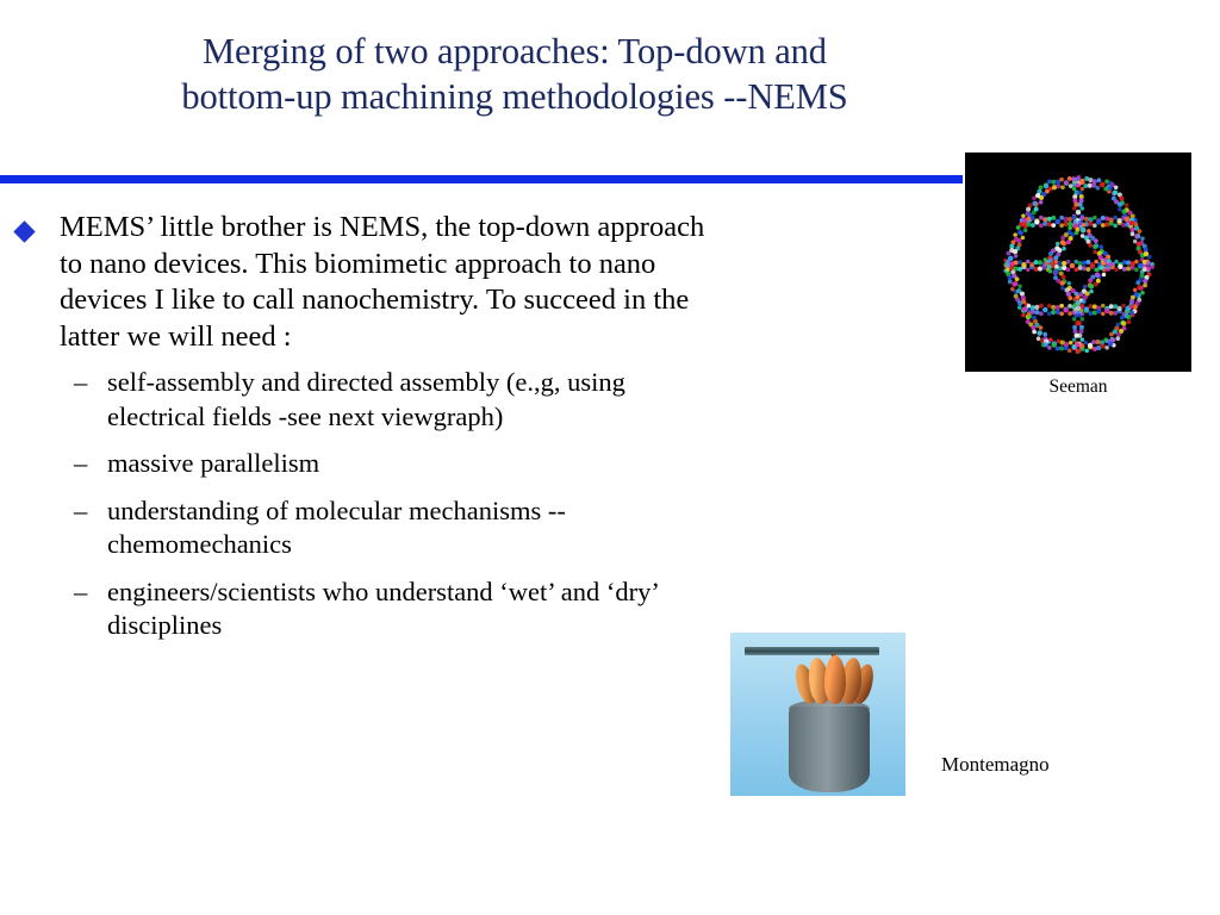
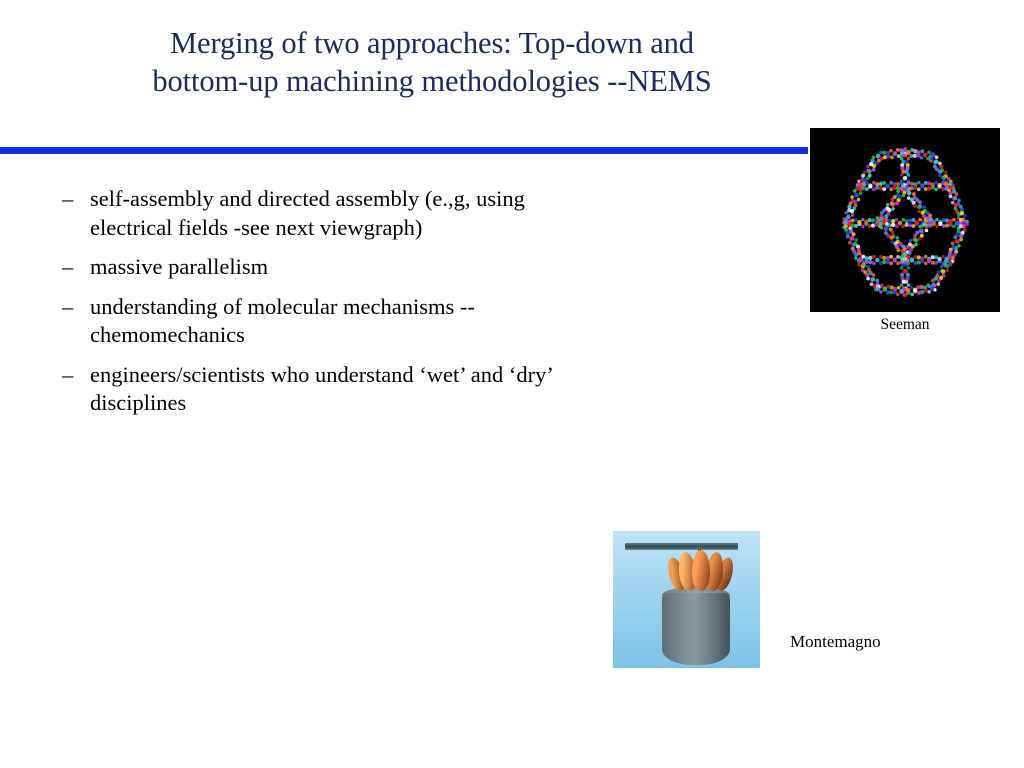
  Merging of two approaches: Top-down and
  bottom-up machining methodologies --NEMS
- MEMS’ little brother is NEMS, the top-down approach to nano devices. This biomimetic approach to nano devices I like to call nanochemistry. To succeed in the latter we will need :
  –
  self-assembly and directed assembly (e.,g, using electrical fields -see next viewgraph)
  –
  massive parallelism
  –
  understanding of molecular mechanisms -- chemomechanics
  –
  engineers/scientists who understand ‘wet’ and ‘dry’ disciplines
  Seeman
  Montemagno
